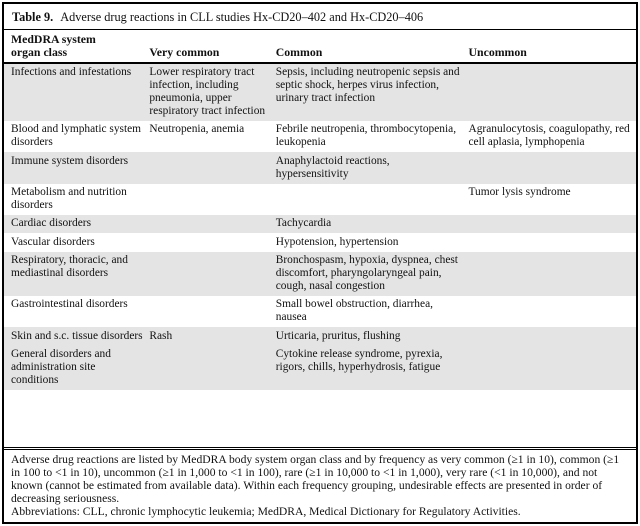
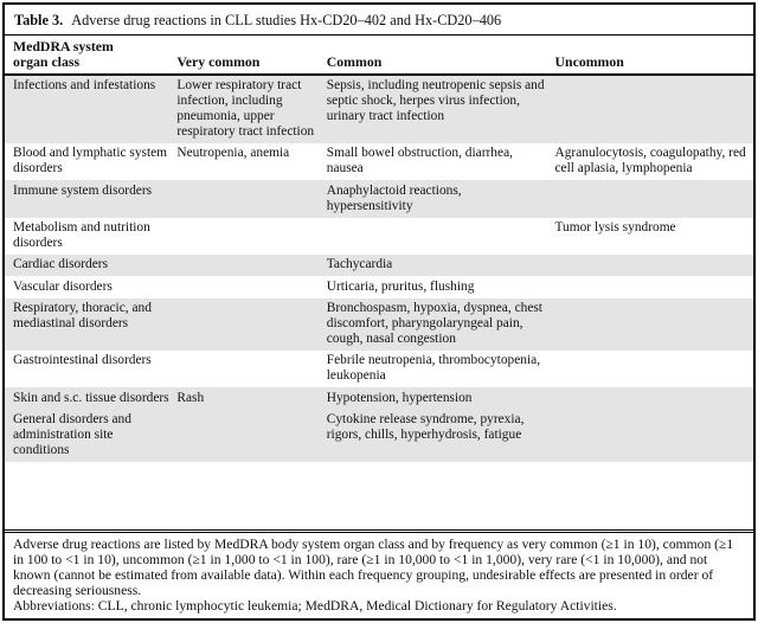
- Table 9. Adverse drug reactions in CLL studies Hx-CD20–402 and Hx-CD20–406
+ Table 3. Adverse drug reactions in CLL studies Hx-CD20–402 and Hx-CD20–406
  MedDRA system organ class	Very common	Common	Uncommon
  Infections and infestations	Lower respiratory tract infection, including pneumonia, upper respiratory tract infection	Sepsis, including neutropenic sepsis and septic shock, herpes virus infection, urinary tract infection
- Blood and lymphatic system disorders	Neutropenia, anemia	Febrile neutropenia, thrombocytopenia, leukopenia	Agranulocytosis, coagulopathy, red cell aplasia, lymphopenia
+ Blood and lymphatic system disorders	Neutropenia, anemia	Small bowel obstruction, diarrhea, nausea	Agranulocytosis, coagulopathy, red cell aplasia, lymphopenia
  Immune system disorders		Anaphylactoid reactions, hypersensitivity
  Metabolism and nutrition disorders			Tumor lysis syndrome
  Cardiac disorders		Tachycardia
- Vascular disorders		Hypotension, hypertension
+ Vascular disorders		Urticaria, pruritus, flushing
  Respiratory, thoracic, and mediastinal disorders		Bronchospasm, hypoxia, dyspnea, chest discomfort, pharyngolaryngeal pain, cough, nasal congestion
- Gastrointestinal disorders		Small bowel obstruction, diarrhea, nausea
+ Gastrointestinal disorders		Febrile neutropenia, thrombocytopenia, leukopenia
- Skin and s.c. tissue disorders	Rash	Urticaria, pruritus, flushing
+ Skin and s.c. tissue disorders	Rash	Hypotension, hypertension
  General disorders and administration site conditions		Cytokine release syndrome, pyrexia, rigors, chills, hyperhydrosis, fatigue
  Adverse drug reactions are listed by MedDRA body system organ class and by frequency as very common (≥1 in 10), common (≥1 in 100 to <1 in 10), uncommon (≥1 in 1,000 to <1 in 100), rare (≥1 in 10,000 to <1 in 1,000), very rare (<1 in 10,000), and not known (cannot be estimated from available data). Within each frequency grouping, undesirable effects are presented in order of decreasing seriousness.
  Abbreviations: CLL, chronic lymphocytic leukemia; MedDRA, Medical Dictionary for Regulatory Activities.
